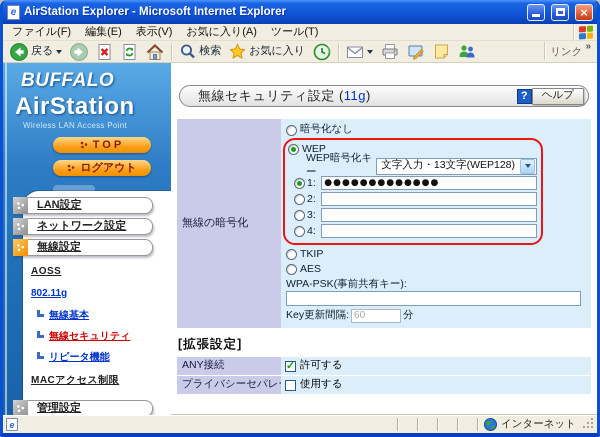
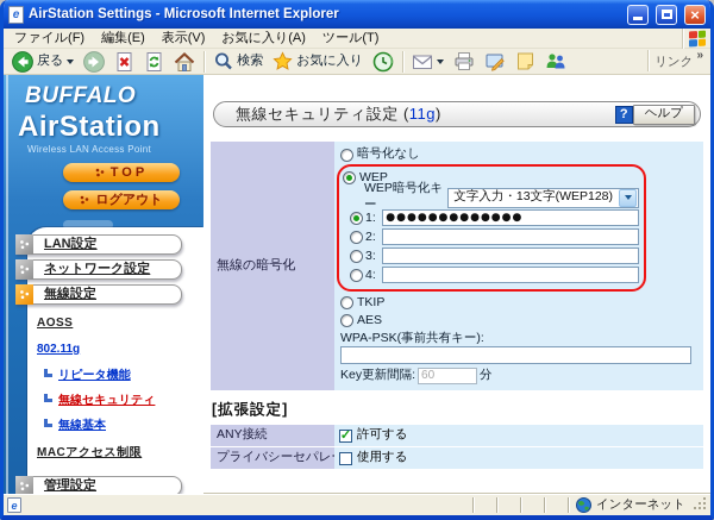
  e
- AirStation Explorer - Microsoft Internet Explorer
+ AirStation Settings - Microsoft Internet Explorer
  ×
  ファイル(F)
  編集(E)
  表示(V)
  お気に入り(A)
  ツール(T)
  戻る
  検索
  お気に入り
  リンク
  »
  BUFFALO
  AirStation
  Wireless LAN Access Point
  TOP
  ログアウト
  LAN設定
  ネットワーク設定
  無線設定
  AOSS
  802.11g
- 無線基本
+ リピータ機能
  無線セキュリティ
- リピータ機能
+ 無線基本
  MACアクセス制限
  管理設定
  無線セキュリティ設定 (11g)
  ?
  ヘルプ
  無線の暗号化
  暗号化なし
  WEP
  WEP暗号化キー
  文字入力・13文字(WEP128)
  1:
  ●●●●●●●●●●●●●
  2:
  3:
  4:
  TKIP
  AES
  WPA-PSK(事前共有キー):
  Key更新間隔:
  60
  分
  [拡張設定]
  ANY接続
  許可する
  プライバシーセパレ
  使用する
  e
  インターネット
